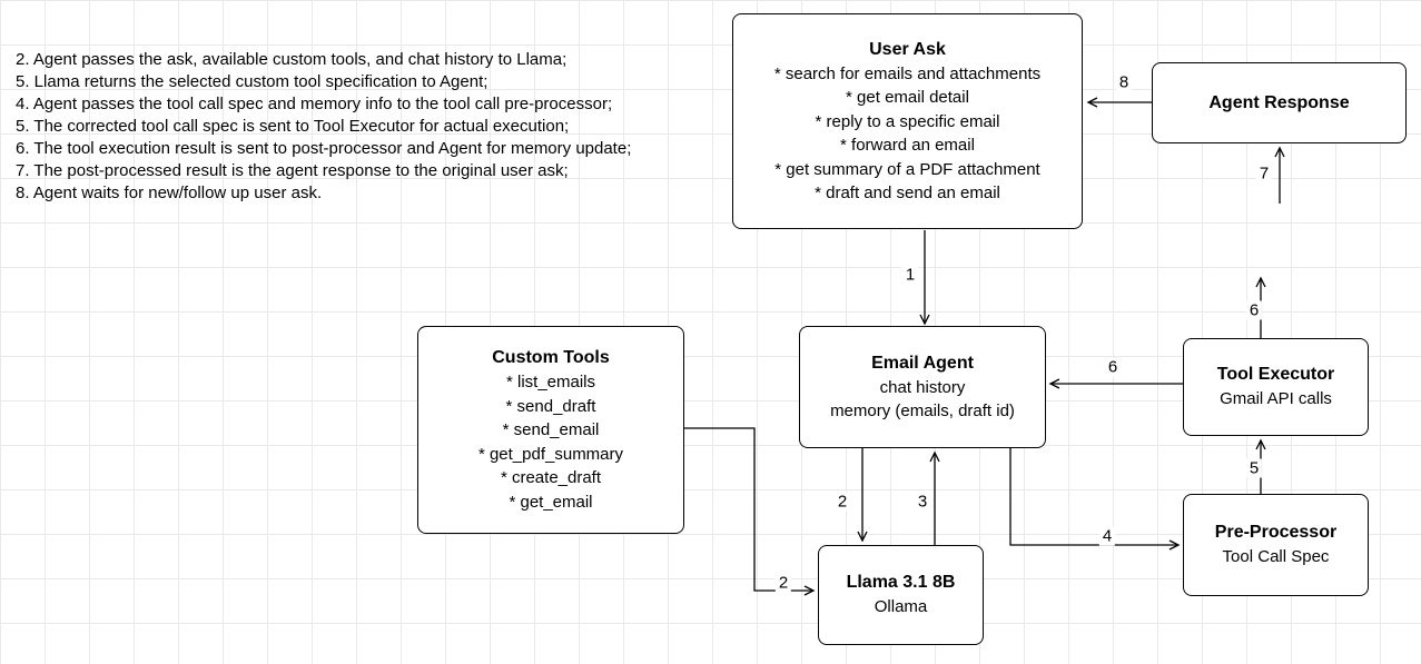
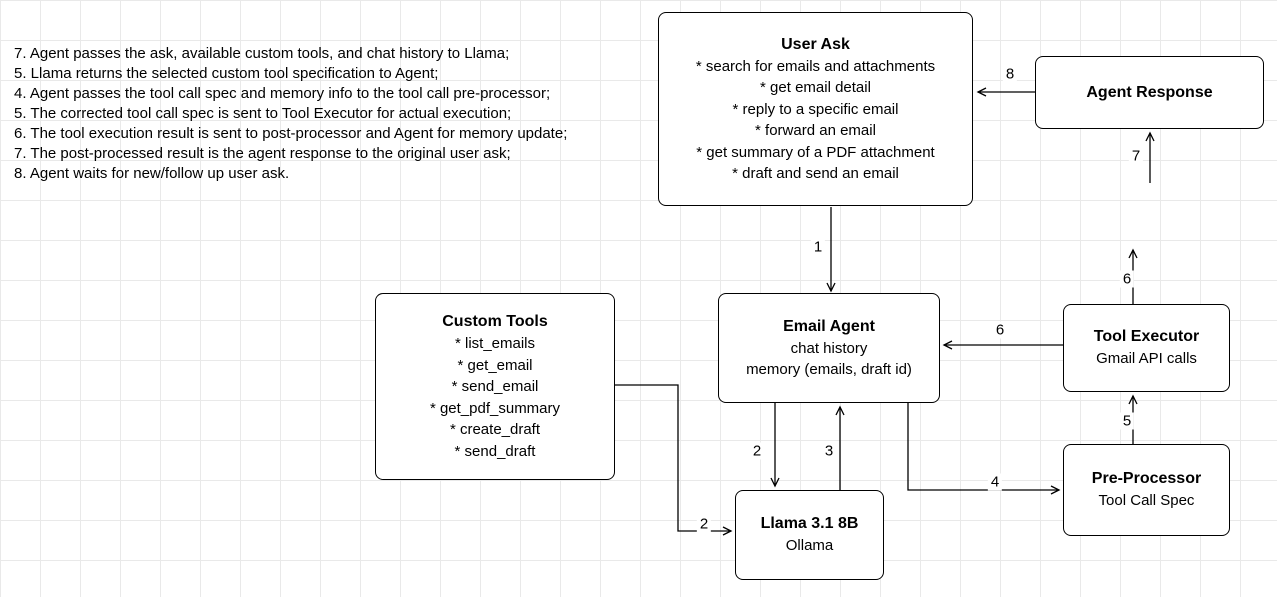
- 2. Agent passes the ask, available custom tools, and chat history to Llama;
+ 7. Agent passes the ask, available custom tools, and chat history to Llama;
  5. Llama returns the selected custom tool specification to Agent;
  4. Agent passes the tool call spec and memory info to the tool call pre-processor;
  5. The corrected tool call spec is sent to Tool Executor for actual execution;
  6. The tool execution result is sent to post-processor and Agent for memory update;
  7. The post-processed result is the agent response to the original user ask;
  8. Agent waits for new/follow up user ask.
  User Ask
  * search for emails and attachments
  * get email detail
  * reply to a specific email
  * forward an email
  * get summary of a PDF attachment
  * draft and send an email
  Agent Response
  Tool Executor
  Gmail API calls
  Pre-Processor
  Tool Call Spec
  Email Agent
  chat history
  memory (emails, draft id)
  Custom Tools
  * list_emails
- * send_draft
+ * get_email
  * send_email
  * get_pdf_summary
  * create_draft
- * get_email
+ * send_draft
  Llama 3.1 8B
  Ollama
  1
  8
  7
  6
  6
  5
  4
  2
  3
  2
